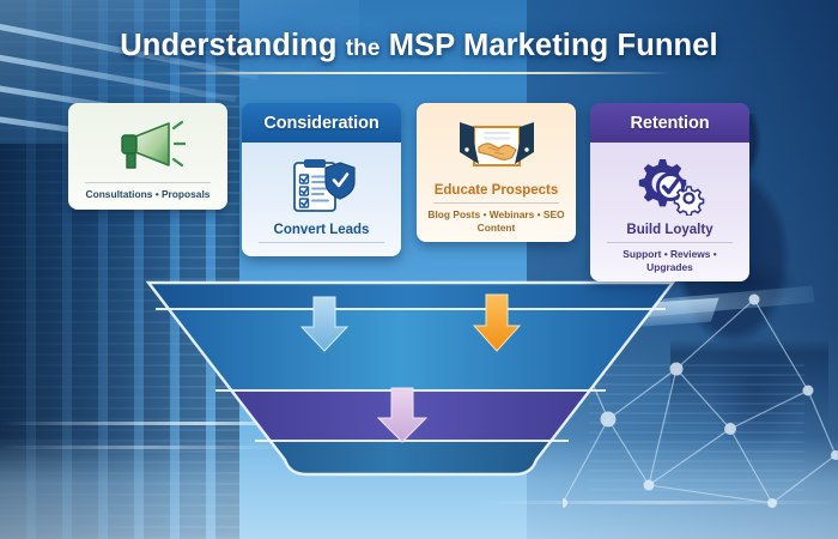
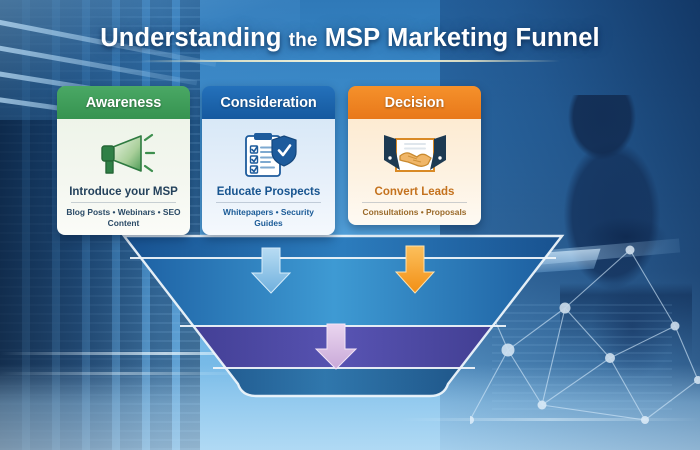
  Understanding the MSP Marketing Funnel
+ Awareness
+ Introduce your MSP
- Consultations • Proposals
+ Blog Posts • Webinars • SEO Content
  Consideration
- Convert Leads
+ Educate Prospects
+ Whitepapers • Security Guides
+ Decision
- Educate Prospects
+ Convert Leads
- Blog Posts • Webinars • SEO Content
+ Consultations • Proposals
- Retention
- Build Loyalty
- Support • Reviews • Upgrades
